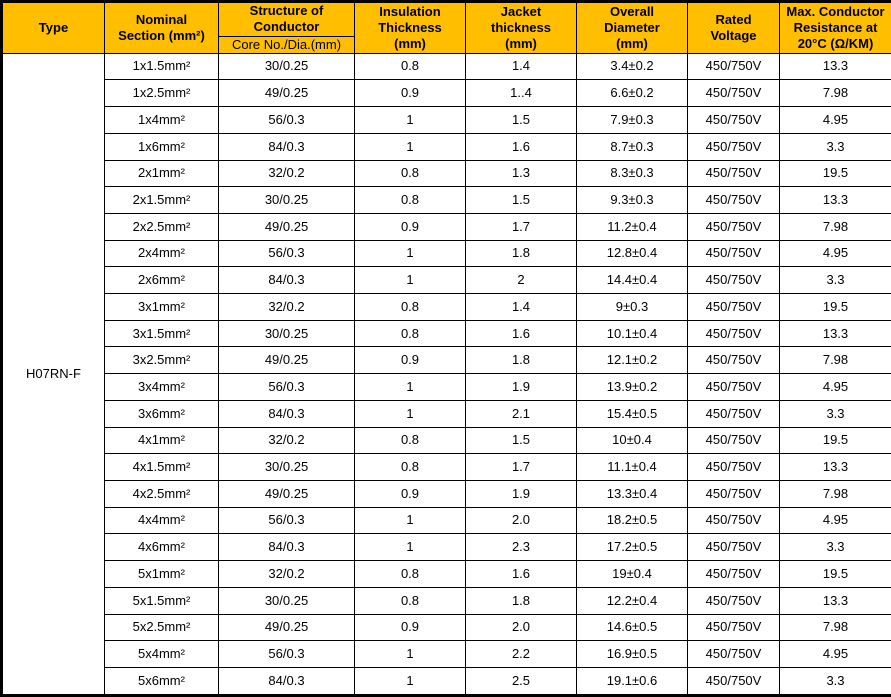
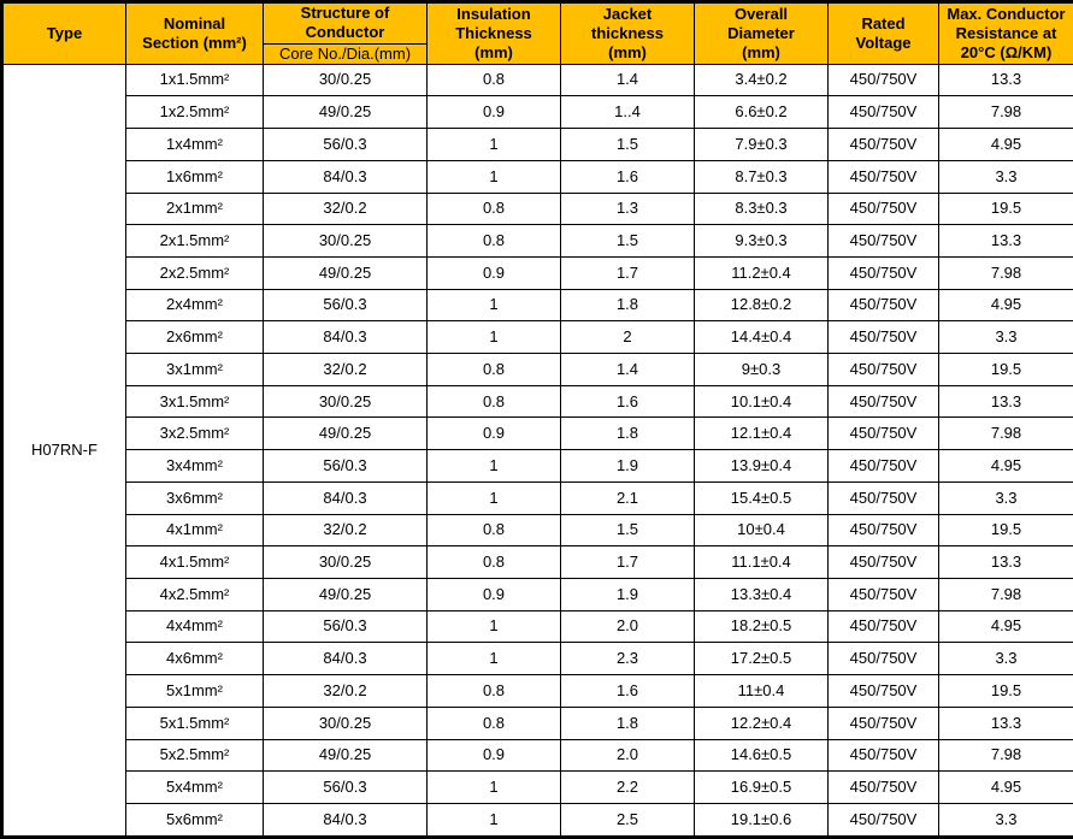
  Type	Nominal Section (mm²)	Structure of Conductor	Insulation Thickness (mm)	Jacket thickness (mm)	Overall Diameter (mm)	Rated Voltage	Max. Conductor Resistance at 20°C (Ω/KM)
  Core No./Dia.(mm)
  H07RN-F	1x1.5mm²	30/0.25	0.8	1.4	3.4±0.2	450/750V	13.3
  1x2.5mm²	49/0.25	0.9	1..4	6.6±0.2	450/750V	7.98
  1x4mm²	56/0.3	1	1.5	7.9±0.3	450/750V	4.95
  1x6mm²	84/0.3	1	1.6	8.7±0.3	450/750V	3.3
  2x1mm²	32/0.2	0.8	1.3	8.3±0.3	450/750V	19.5
  2x1.5mm²	30/0.25	0.8	1.5	9.3±0.3	450/750V	13.3
  2x2.5mm²	49/0.25	0.9	1.7	11.2±0.4	450/750V	7.98
- 2x4mm²	56/0.3	1	1.8	12.8±0.4	450/750V	4.95
+ 2x4mm²	56/0.3	1	1.8	12.8±0.2	450/750V	4.95
  2x6mm²	84/0.3	1	2	14.4±0.4	450/750V	3.3
  3x1mm²	32/0.2	0.8	1.4	9±0.3	450/750V	19.5
  3x1.5mm²	30/0.25	0.8	1.6	10.1±0.4	450/750V	13.3
- 3x2.5mm²	49/0.25	0.9	1.8	12.1±0.2	450/750V	7.98
+ 3x2.5mm²	49/0.25	0.9	1.8	12.1±0.4	450/750V	7.98
- 3x4mm²	56/0.3	1	1.9	13.9±0.2	450/750V	4.95
+ 3x4mm²	56/0.3	1	1.9	13.9±0.4	450/750V	4.95
  3x6mm²	84/0.3	1	2.1	15.4±0.5	450/750V	3.3
  4x1mm²	32/0.2	0.8	1.5	10±0.4	450/750V	19.5
  4x1.5mm²	30/0.25	0.8	1.7	11.1±0.4	450/750V	13.3
  4x2.5mm²	49/0.25	0.9	1.9	13.3±0.4	450/750V	7.98
  4x4mm²	56/0.3	1	2.0	18.2±0.5	450/750V	4.95
  4x6mm²	84/0.3	1	2.3	17.2±0.5	450/750V	3.3
- 5x1mm²	32/0.2	0.8	1.6	19±0.4	450/750V	19.5
+ 5x1mm²	32/0.2	0.8	1.6	11±0.4	450/750V	19.5
  5x1.5mm²	30/0.25	0.8	1.8	12.2±0.4	450/750V	13.3
  5x2.5mm²	49/0.25	0.9	2.0	14.6±0.5	450/750V	7.98
  5x4mm²	56/0.3	1	2.2	16.9±0.5	450/750V	4.95
  5x6mm²	84/0.3	1	2.5	19.1±0.6	450/750V	3.3
